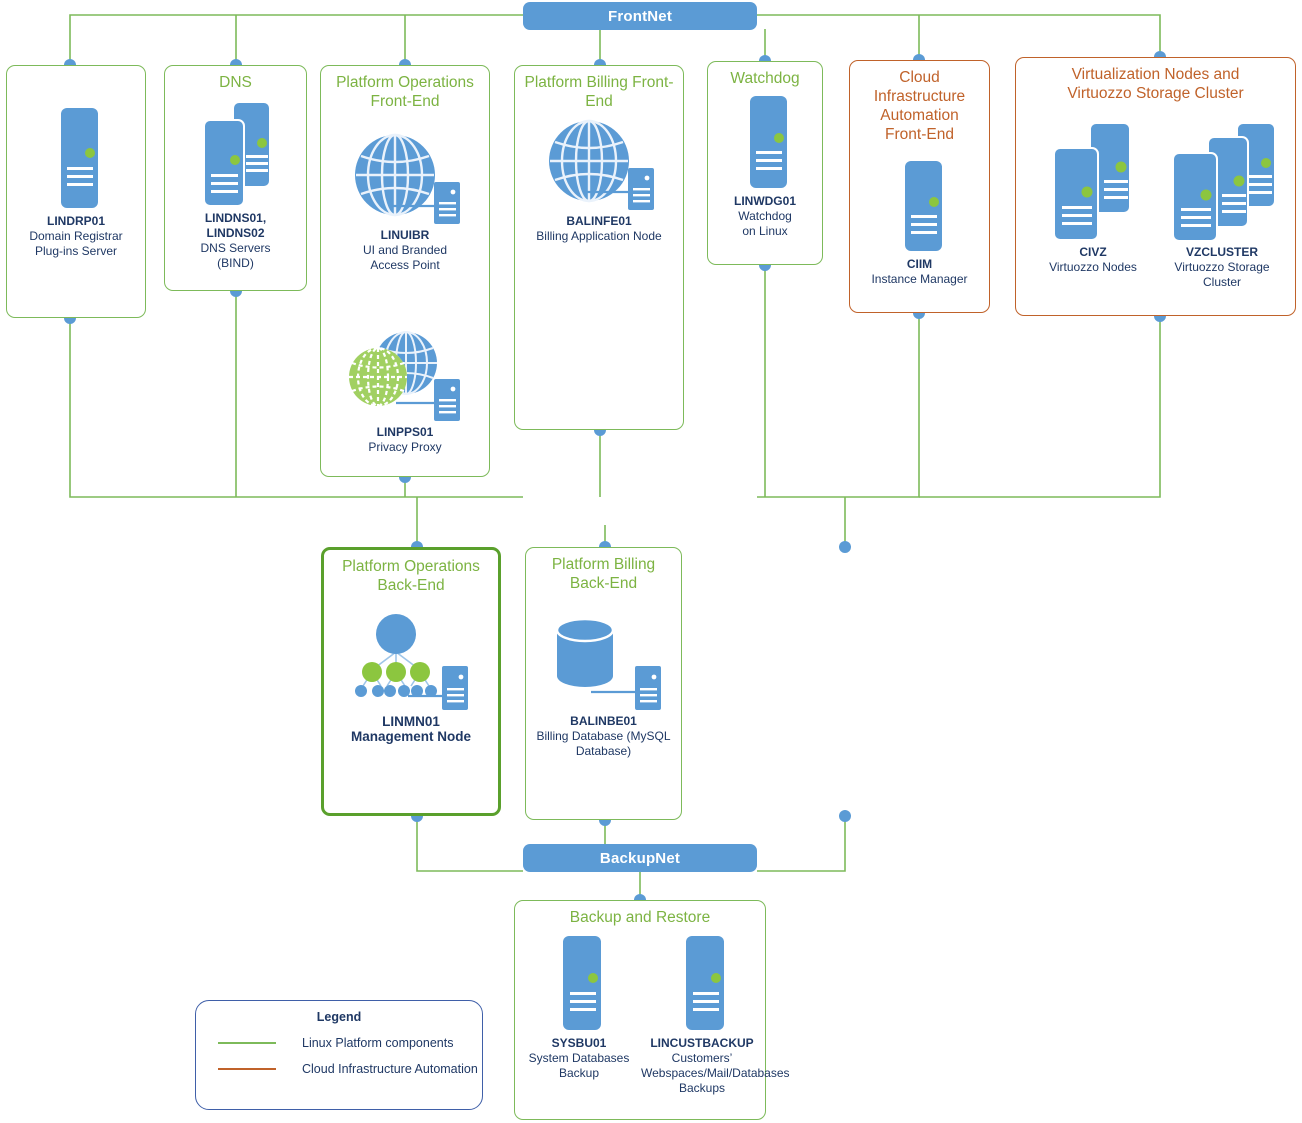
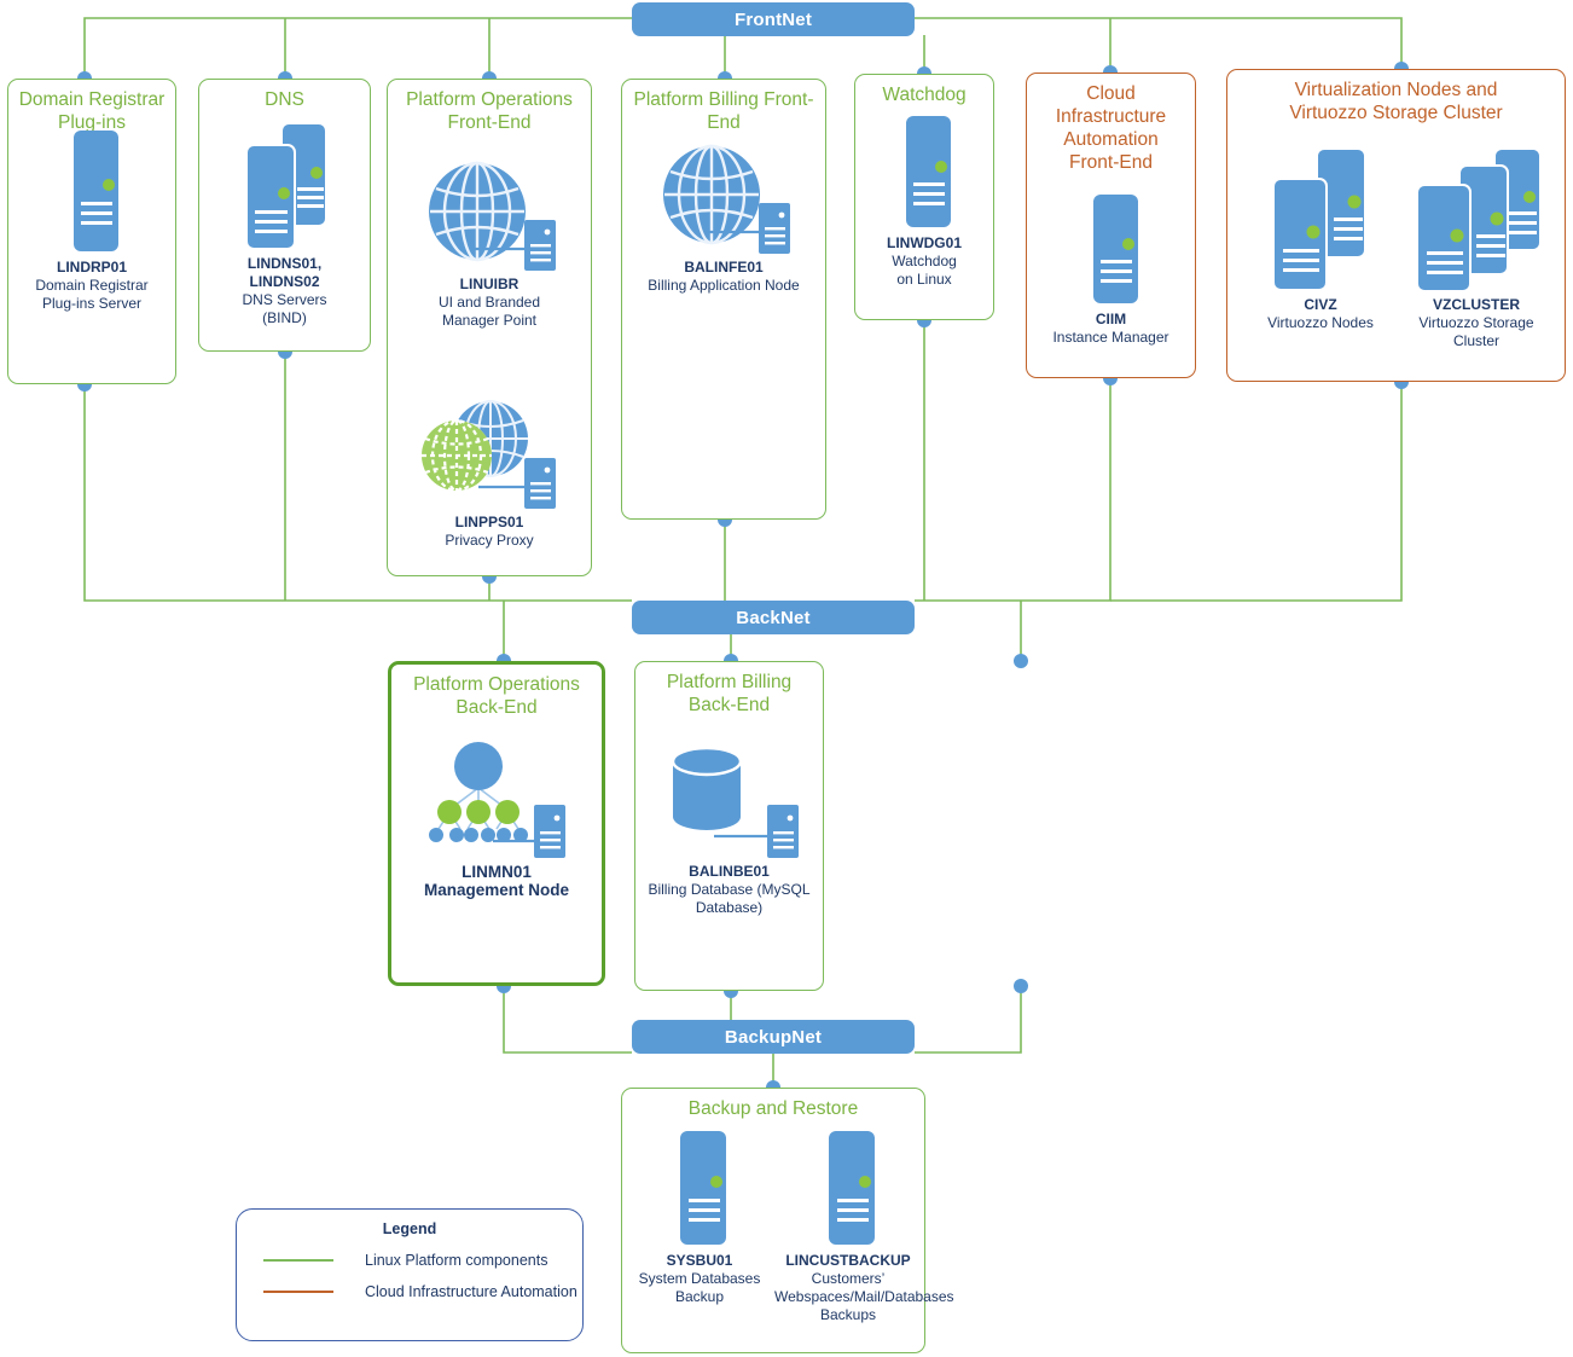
  FrontNet
+ BackNet
  BackupNet
+ Domain Registrar Plug-ins
  LINDRP01
  Domain Registrar Plug-ins Server
  DNS
  LINDNS01, LINDNS02
  DNS Servers (BIND)
  Platform Operations Front-End
  LINUIBR
- UI and Branded Access Point
+ UI and Branded Manager Point
  LINPPS01
  Privacy Proxy
  Platform Billing Front-End
  BALINFE01
  Billing Application Node
  Watchdog
  LINWDG01
  Watchdog on Linux
  Cloud Infrastructure Automation Front-End
  CIIM
  Instance Manager
  Virtualization Nodes and Virtuozzo Storage Cluster
  CIVZ
  Virtuozzo Nodes
  VZCLUSTER
  Virtuozzo Storage Cluster
  Platform Operations Back-End
  LINMN01
  Management Node
  Platform Billing Back-End
  BALINBE01
  Billing Database (MySQL Database)
  Backup and Restore
  SYSBU01
  System Databases Backup
  LINCUSTBACKUP
  Customers’ Webspaces/Mail/Databases Backups
  Legend
  Linux Platform components
  Cloud Infrastructure Automation
